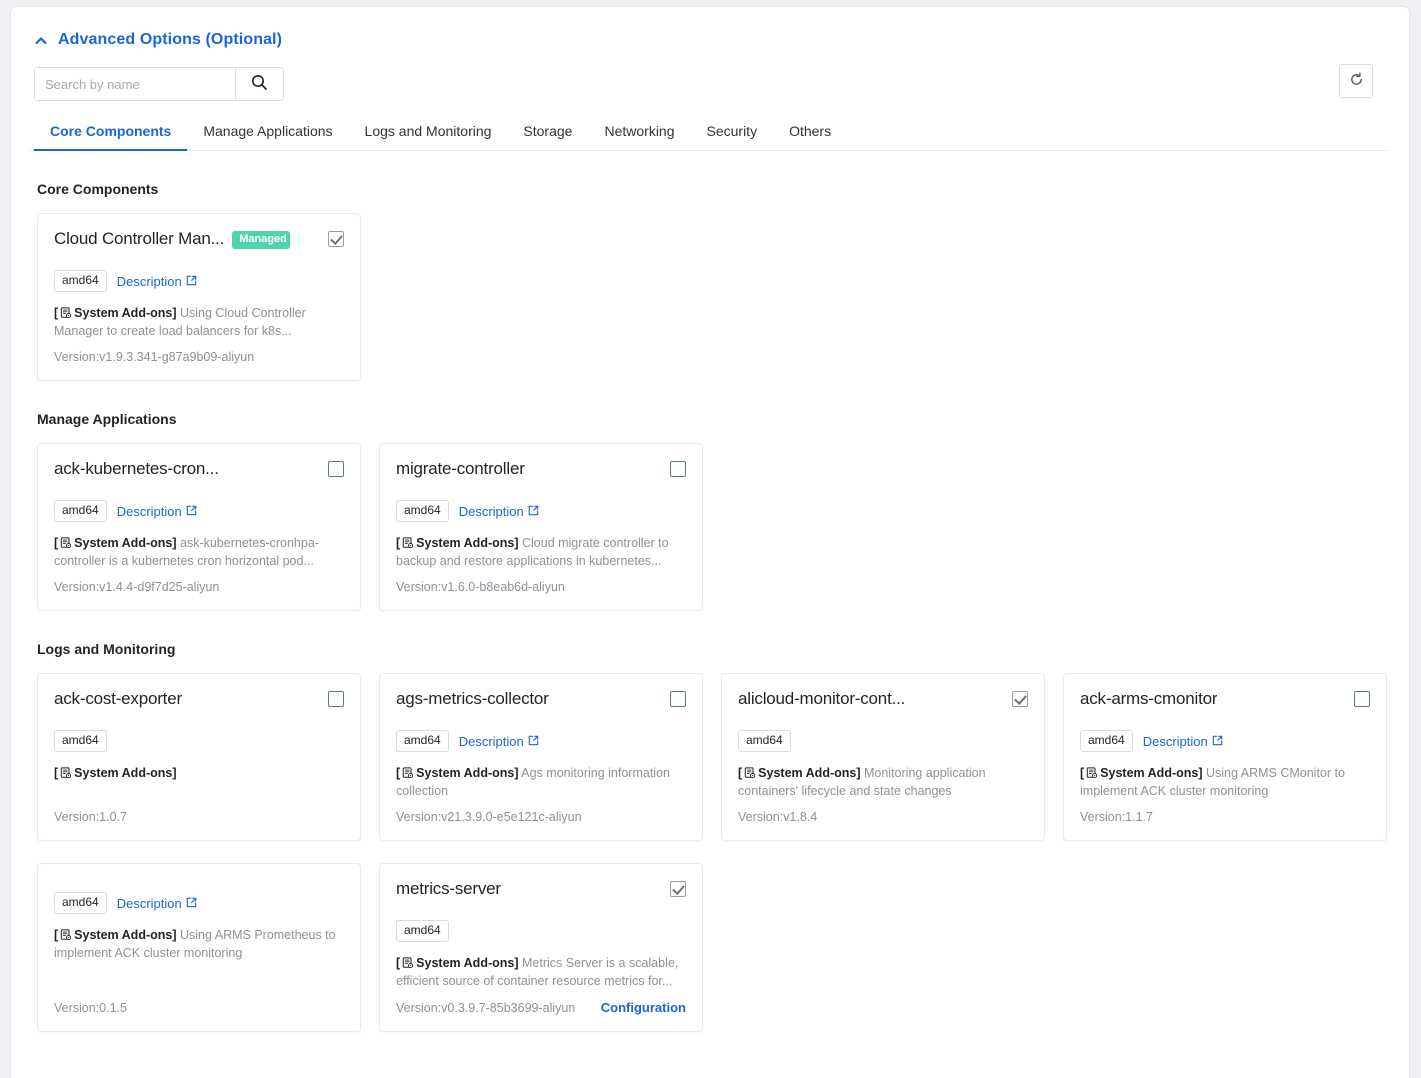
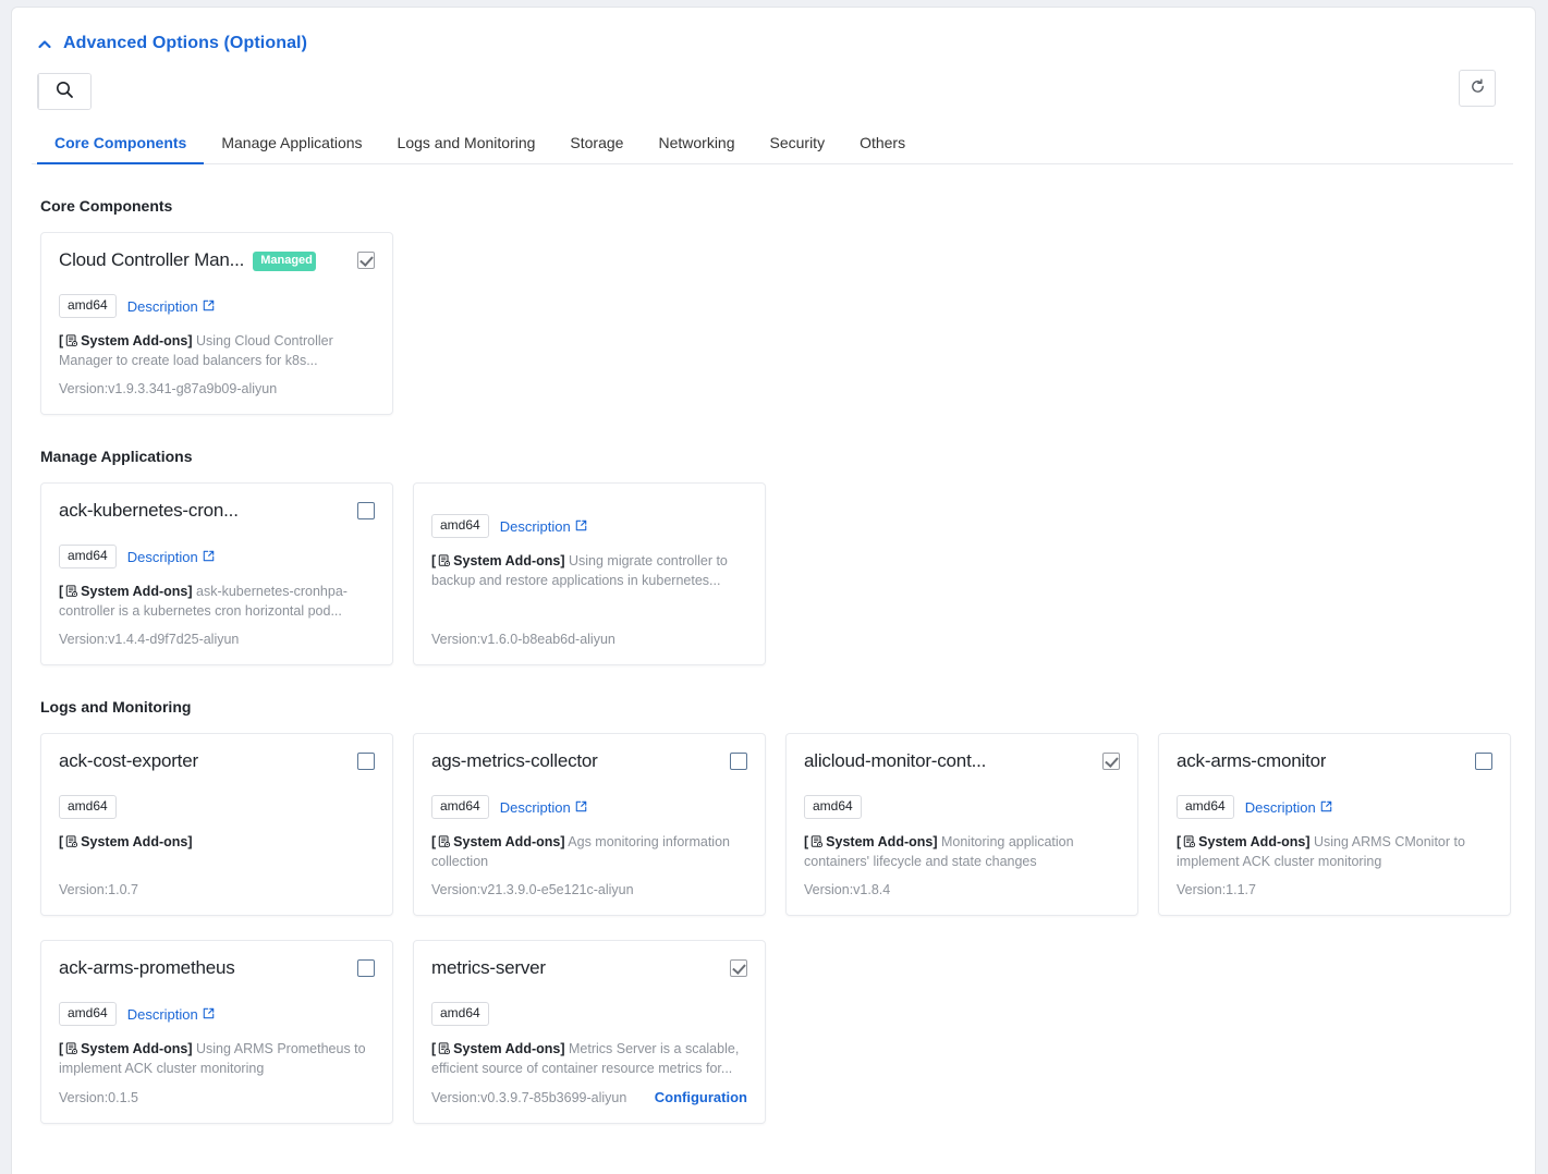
  Advanced Options (Optional)
- Search by name
  Core Components
  Manage Applications
  Logs and Monitoring
  Storage
  Networking
  Security
  Others
  Core Components
  Cloud Controller Man...
  Managed
  amd64
  Description
  [ System Add-ons] Using Cloud Controller Manager to create load balancers for k8s...
  Version:v1.9.3.341-g87a9b09-aliyun
  Manage Applications
  ack-kubernetes-cron...
  amd64
  Description
  [ System Add-ons] ask-kubernetes-cronhpa-controller is a kubernetes cron horizontal pod...
  Version:v1.4.4-d9f7d25-aliyun
- migrate-controller
  amd64
  Description
- [ System Add-ons] Cloud migrate controller to backup and restore applications in kubernetes...
+ [ System Add-ons] Using migrate controller to backup and restore applications in kubernetes...
  Version:v1.6.0-b8eab6d-aliyun
  Logs and Monitoring
  ack-cost-exporter
  amd64
  [ System Add-ons]
  Version:1.0.7
  ags-metrics-collector
  amd64
  Description
  [ System Add-ons] Ags monitoring information collection
  Version:v21.3.9.0-e5e121c-aliyun
  alicloud-monitor-cont...
  amd64
  [ System Add-ons] Monitoring application containers' lifecycle and state changes
  Version:v1.8.4
  ack-arms-cmonitor
  amd64
  Description
  [ System Add-ons] Using ARMS CMonitor to implement ACK cluster monitoring
  Version:1.1.7
+ ack-arms-prometheus
  amd64
  Description
  [ System Add-ons] Using ARMS Prometheus to implement ACK cluster monitoring
  Version:0.1.5
  metrics-server
  amd64
  [ System Add-ons] Metrics Server is a scalable, efficient source of container resource metrics for...
  Version:v0.3.9.7-85b3699-aliyun
  Configuration
